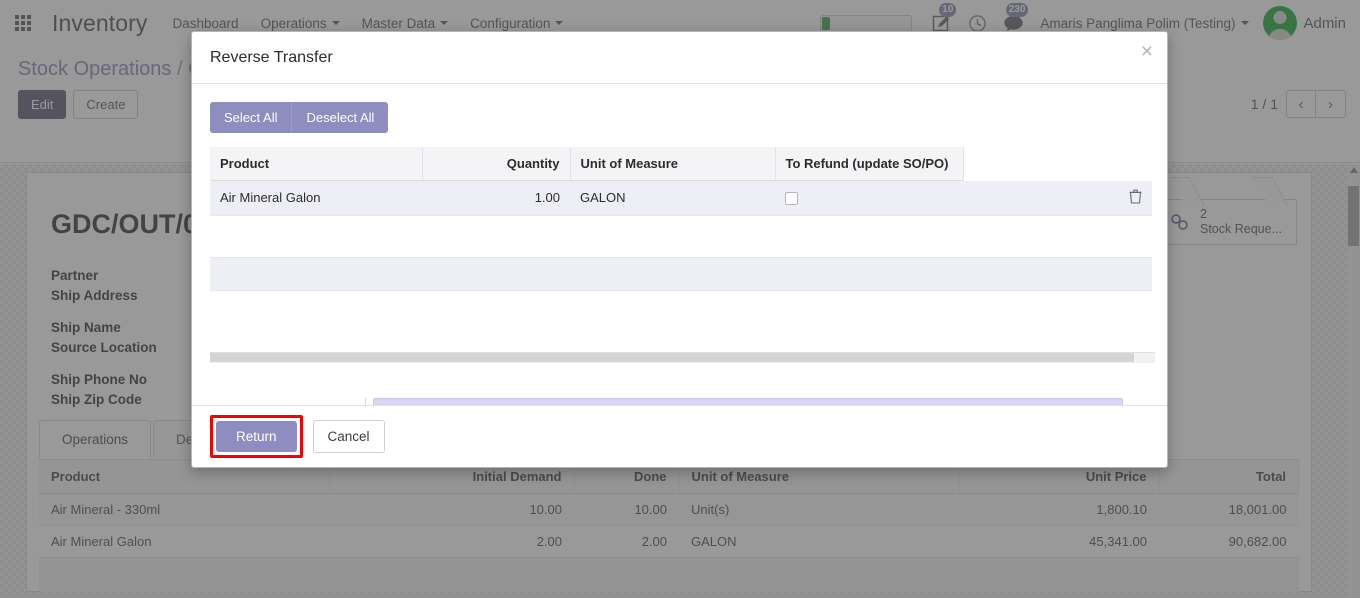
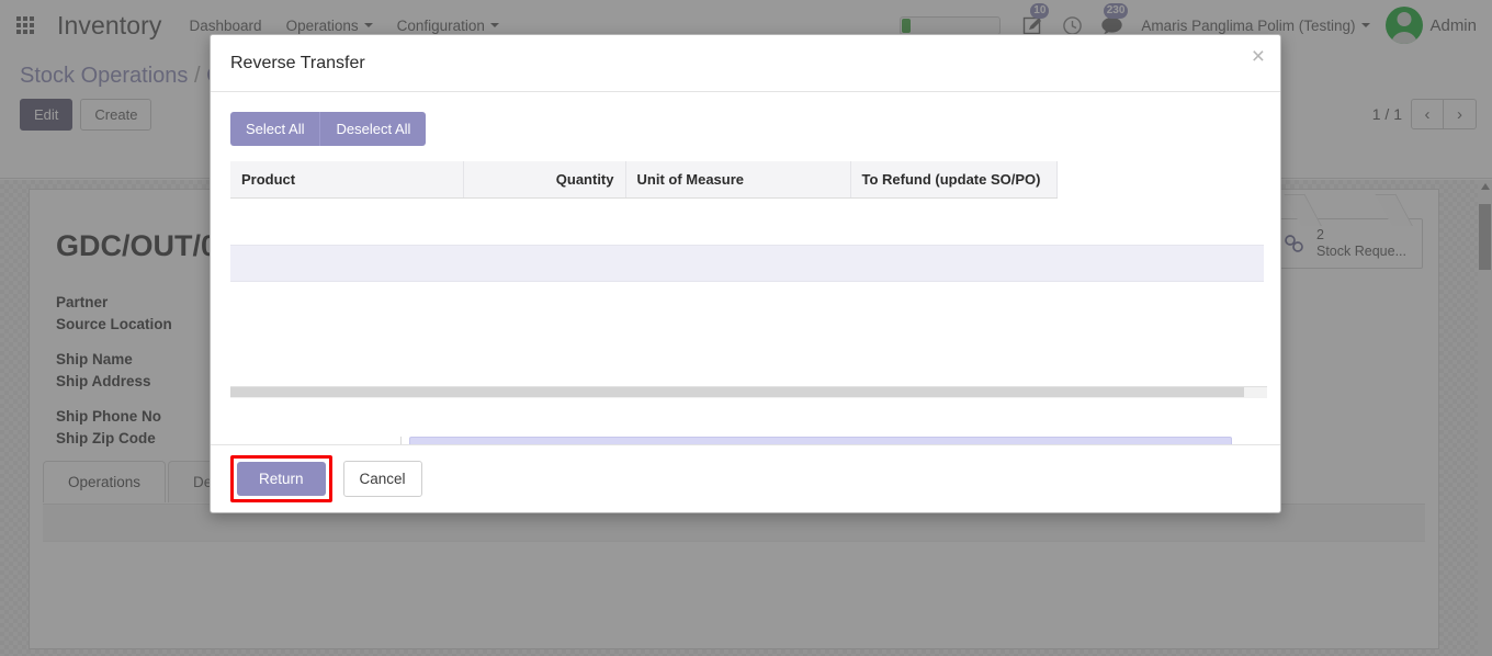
  Inventory
  Dashboard
  Operations
- Master Data
  Configuration
  10
  230
  Amaris Panglima Polim (Testing)
  Admin
  Stock Operations /
  Edit
  Create
  1 / 1
  ‹
  ›
  2
  Stock Reque...
  GDC/OUT/
  Partner
- Ship Address
+ Source Location
  Ship Name
- Source Location
+ Ship Address
  Ship Phone No
  Ship Zip Code
  Operations
- Product	Initial Demand	Done	Unit of Measure	Unit Price	Total
- Air Mineral - 330ml	10.00	10.00	Unit(s)	1,800.10	18,001.00
- Air Mineral Galon	2.00	2.00	GALON	45,341.00	90,682.00
  Reverse Transfer
  ×
  Select All
  Deselect All
  Product	Quantity	Unit of Measure	To Refund (update SO/PO)
- Air Mineral Galon	1.00	GALON
  Return
  Cancel
